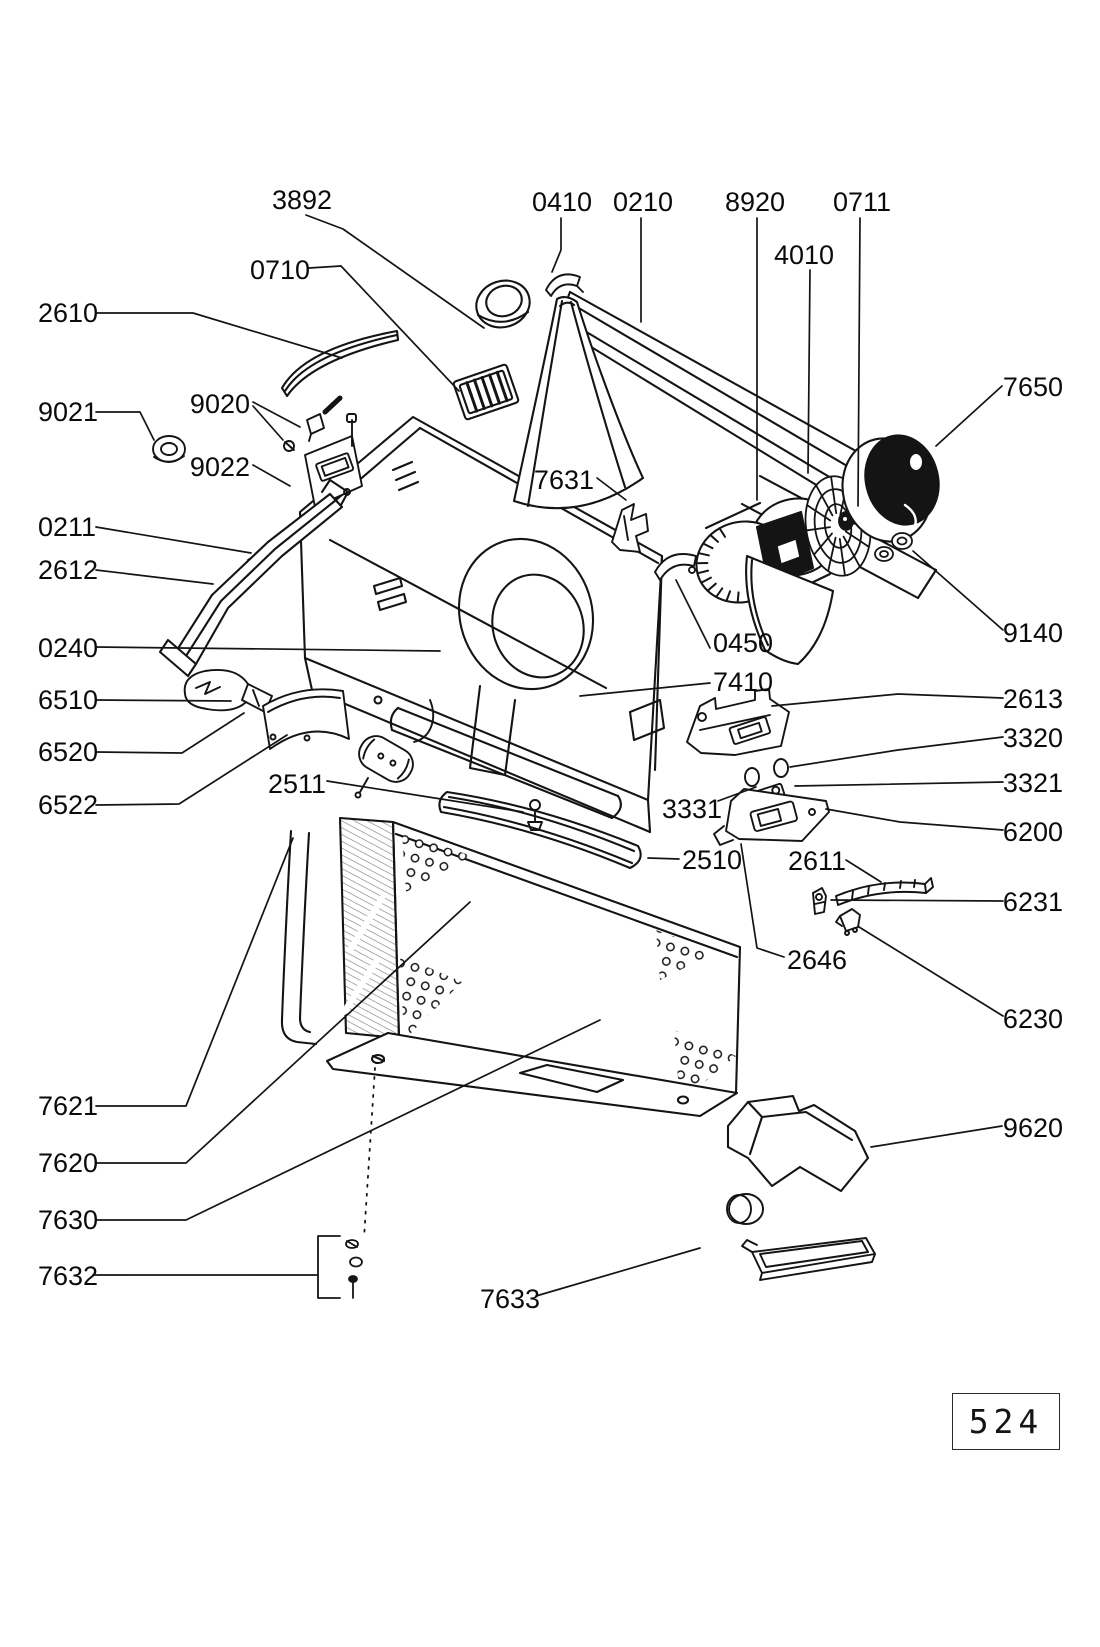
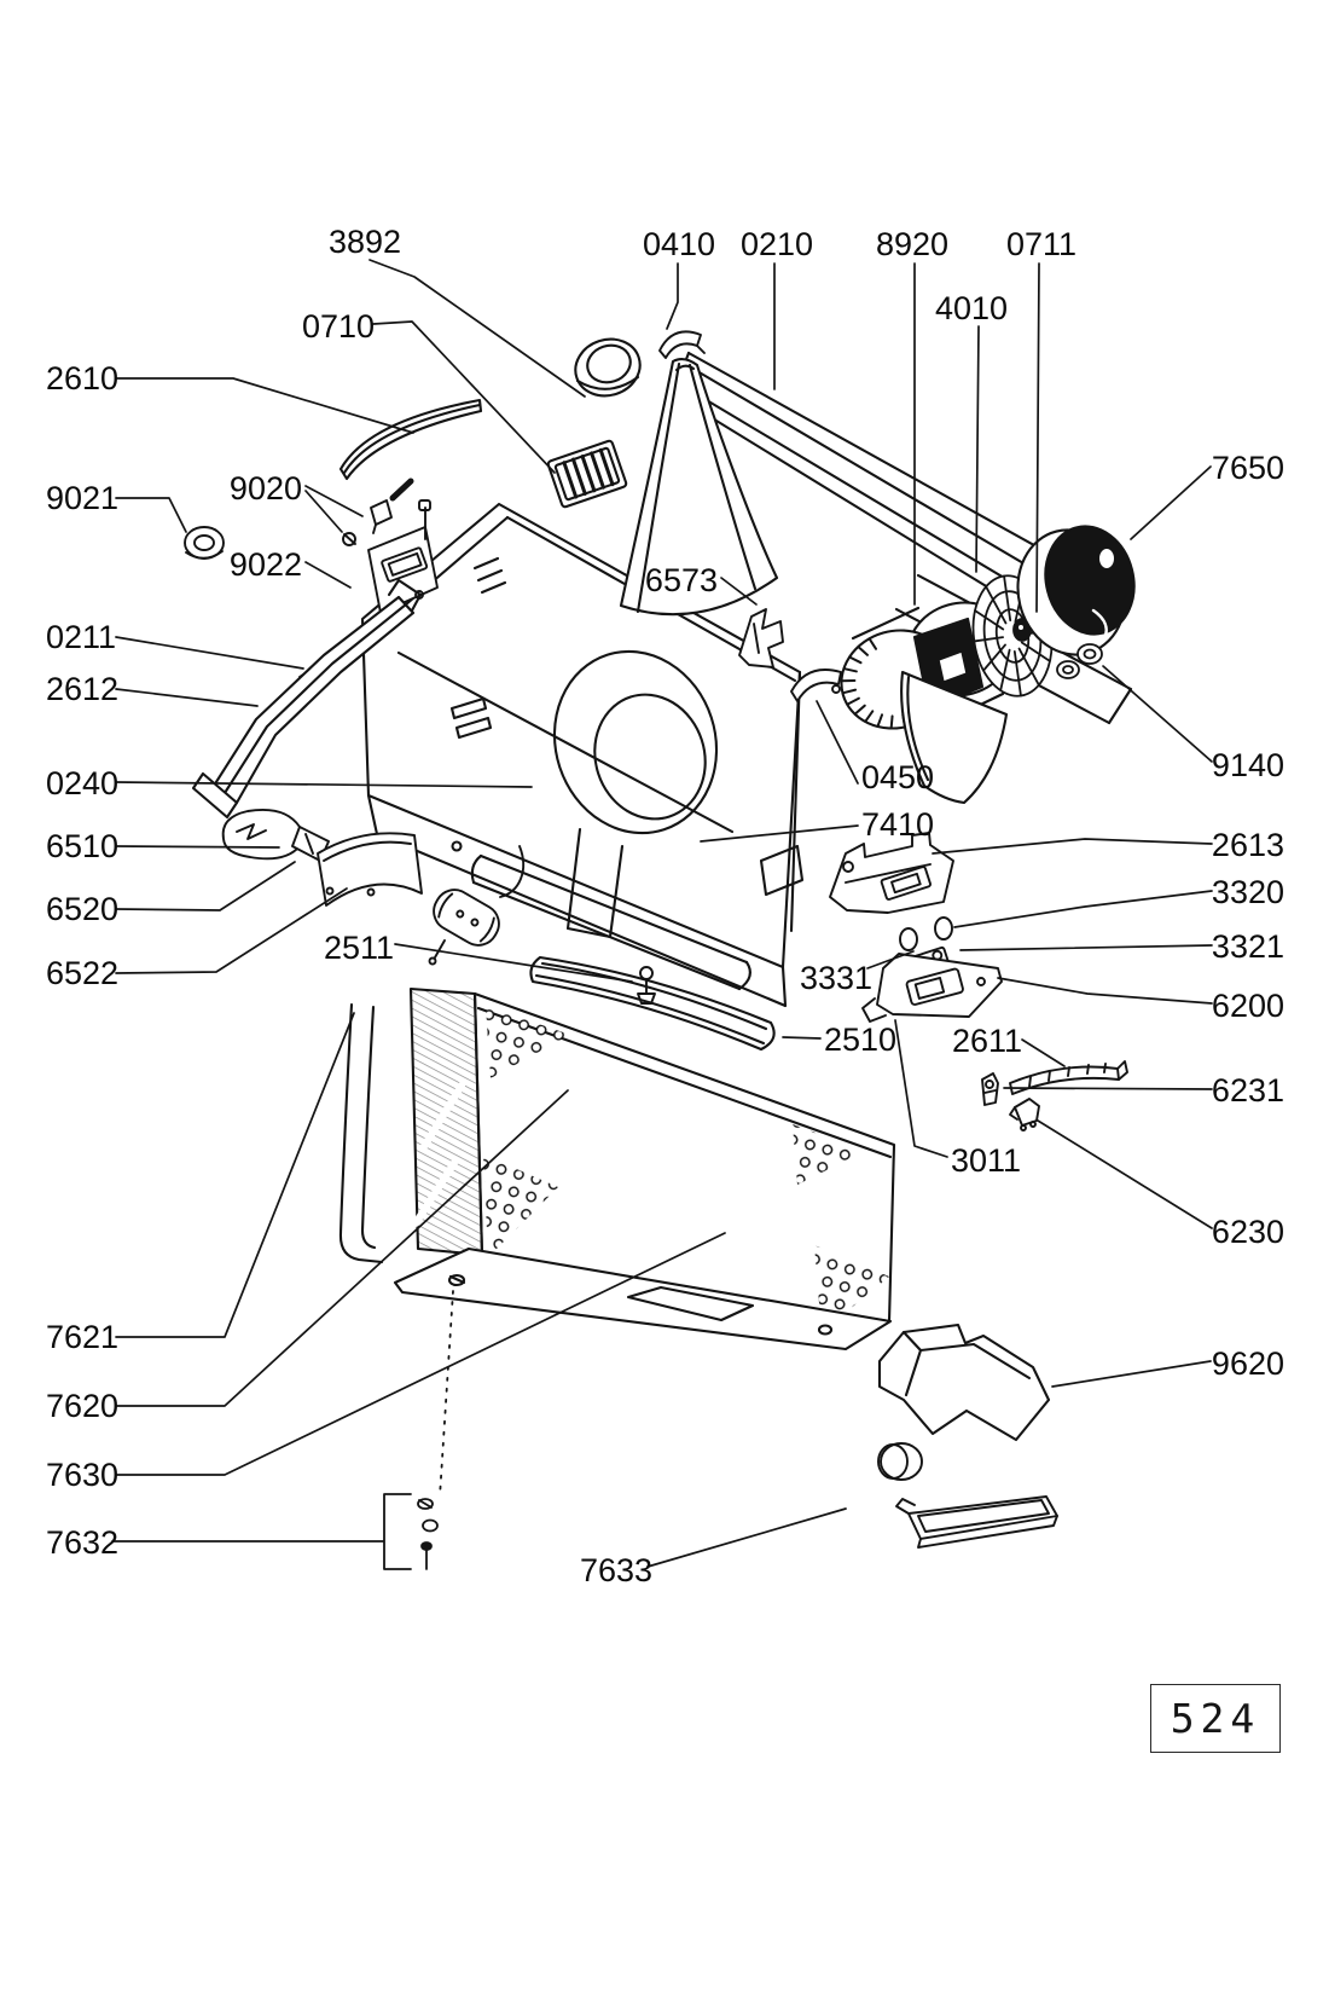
  3892
  0410
  0210
  8920
  0711
  4010
  0710
  2610
  9021
  9020
  9022
  7650
- 7631
+ 6573
  0211
  2612
  9140
  0240
  0450
  7410
  6510
  2613
  3320
  6520
  2511
  3321
  3331
  6522
  6200
  2510
  2611
  6231
- 2646
+ 3011
  6230
  7621
  9620
  7620
  7630
  7632
  7633
  524
